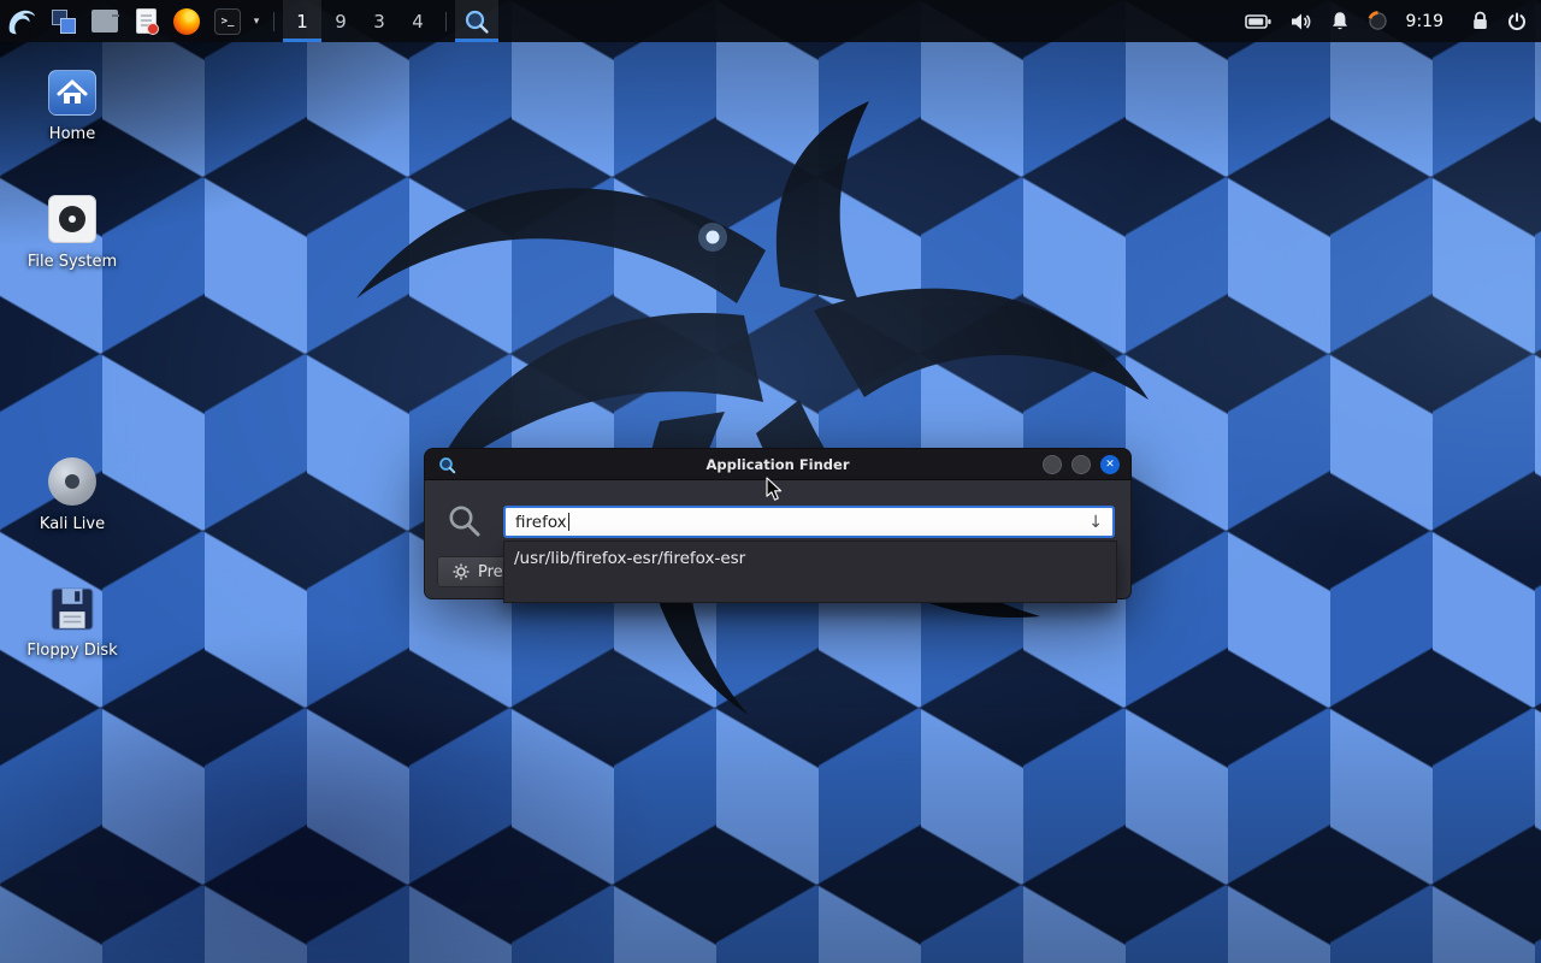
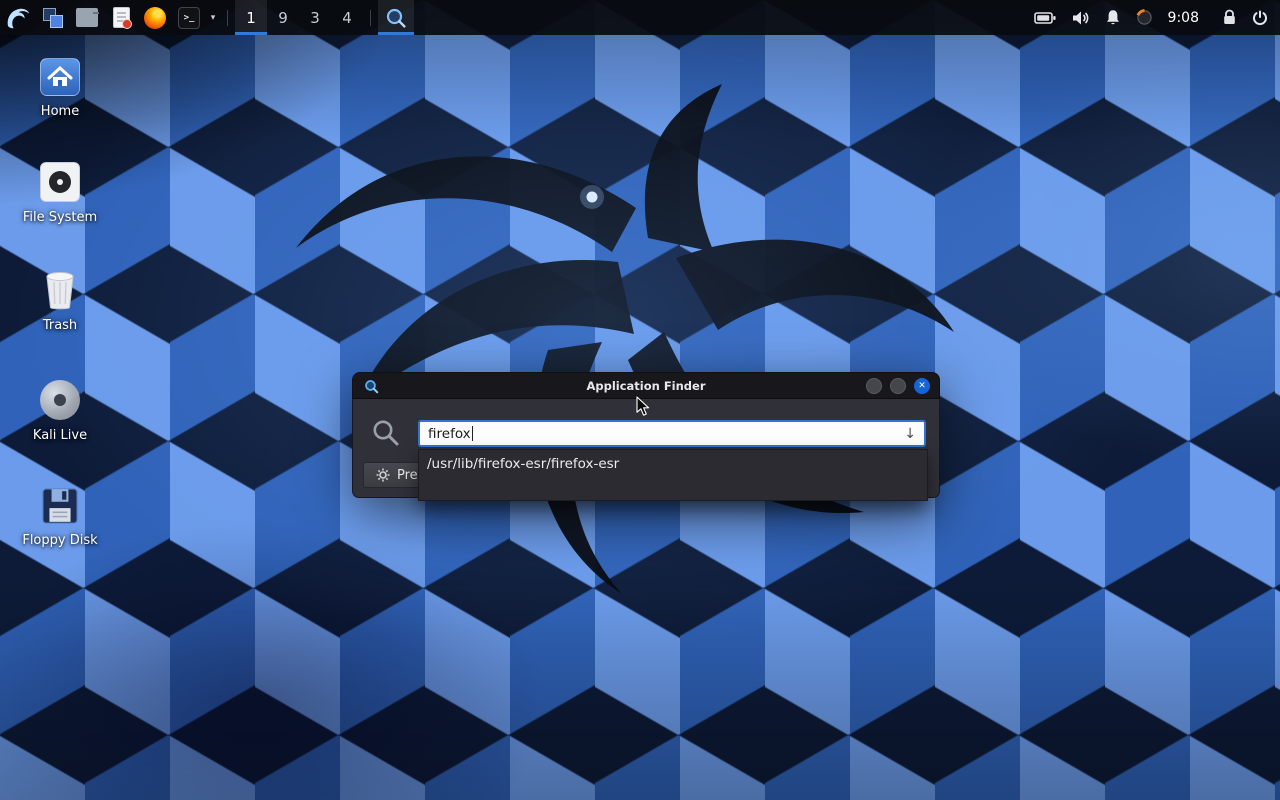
  Home
  File System
+ Trash
  Kali Live
  Floppy Disk
  >_
  ▾
  1
  9
  3
  4
- 9:19
+ 9:08
  Application Finder
  ✕
  firefox
  ↓
  /usr/lib/firefox-esr/firefox-esr
